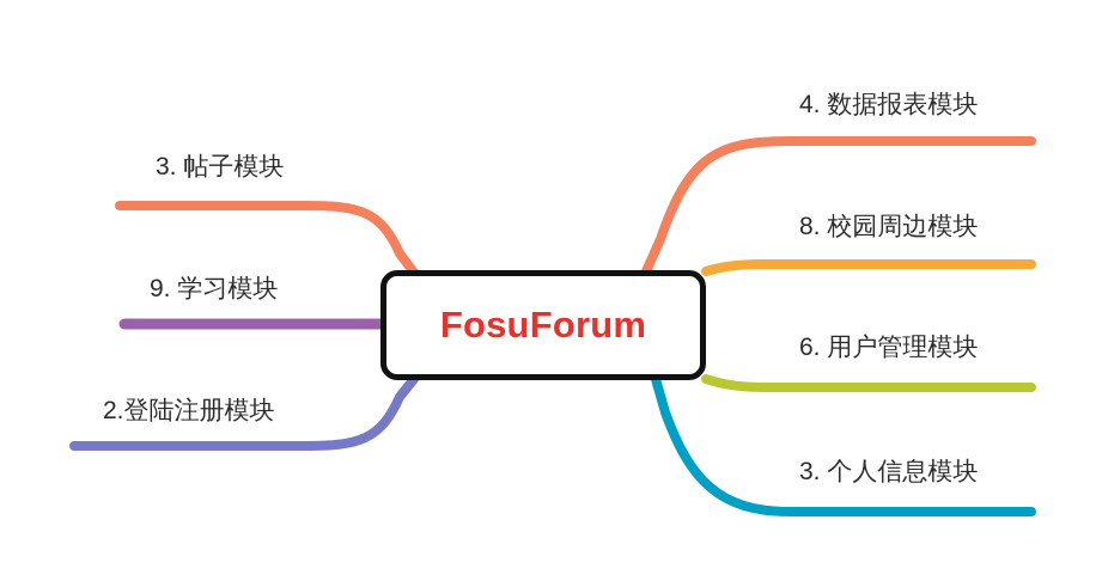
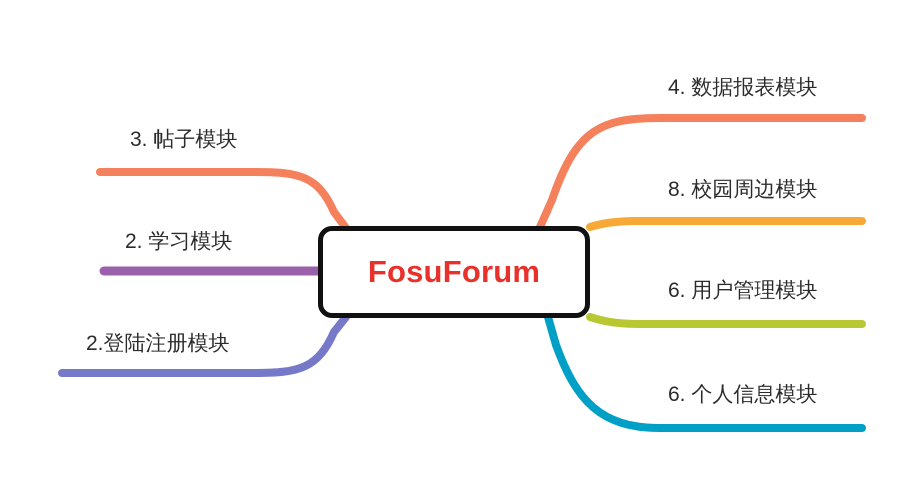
  FosuForum
  3. 帖子模块
- 9. 学习模块
+ 2. 学习模块
  2.登陆注册模块
  4. 数据报表模块
  8. 校园周边模块
  6. 用户管理模块
- 3. 个人信息模块
+ 6. 个人信息模块
